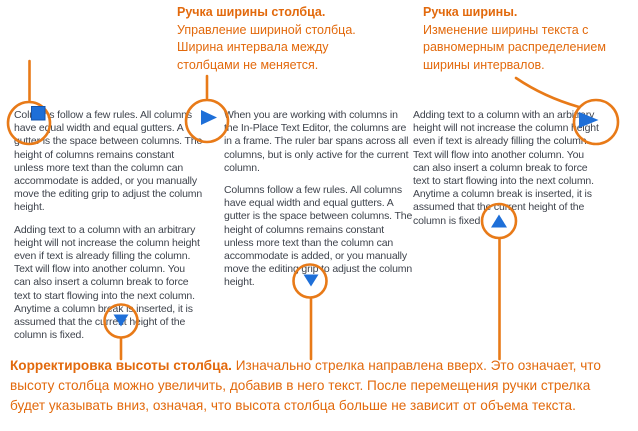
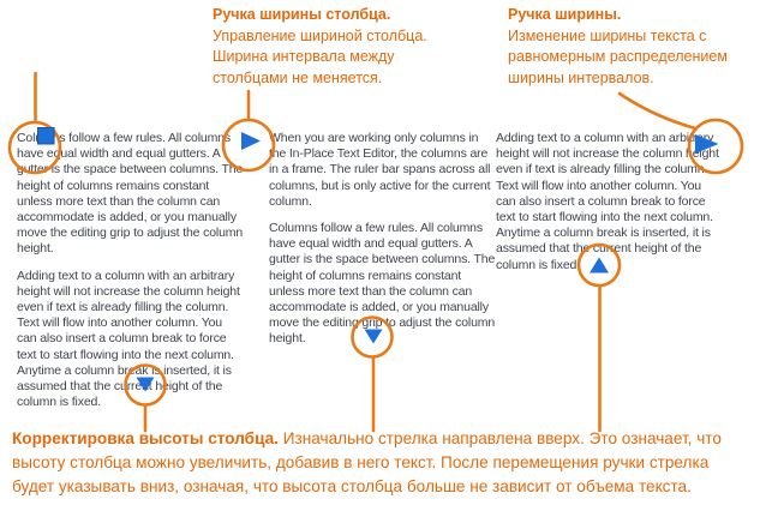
  Ручка ширины столбца.
  Управление шириной столбца.
  Ширина интервала между
  столбцами не меняется.
  Ручка ширины.
  Изменение ширины текста с
  равномерным распределением
  ширины интервалов.
  Colns follow a few rules. All columns
  have equal width and equal gutters. A
  utte is the space between columns. Th
  height of columns remains constant
  unless more text than the column can
  accommodate is added, or you manually
  move the editing grip to adjust the column
  height.
  Adding text to a column with an arbitrary
  height will not increase the column height
  even if text is already filling the column.
  Text will flow into another column. You
  can also insert a column break to force
  text to start flowing into the next column.
  Anytime a column brak i inserted, it is
  assumed that the curret hight of the
  column is fixed.
- When you are working with columns in
+ When you are working only columns in
  he In-Place Text Editor, the columns are
  in a frame. The ruler bar spans across all
  columns, but is only active for the current
  column.
  Columns follow a few rules. All columns
  have equal width and equal gutters. A
  gutter is the space between columns. The
  height of columns remains constant
  unless more text than the column can
  accommodate is added, or you manually
  move the editing gripo adjust the column
  height.
  Adding text to a column with an arbirry
  height will not increase the columneight
  even if text is already filling the colum
  Text will flow into another column. You
  can also insert a column break to force
  text to start flowing into the next column.
  Anytime a column break is inserted, it is
  assumed that th curent height of the
  column is fixed
  Корректировка высоты столбца. Изначально стрелка направлена вверх. Это означает, что
  высоту столбца можно увеличить, добавив в него текст. После перемещения ручки стрелка
  будет указывать вниз, означая, что высота столбца больше не зависит от объема текста.
